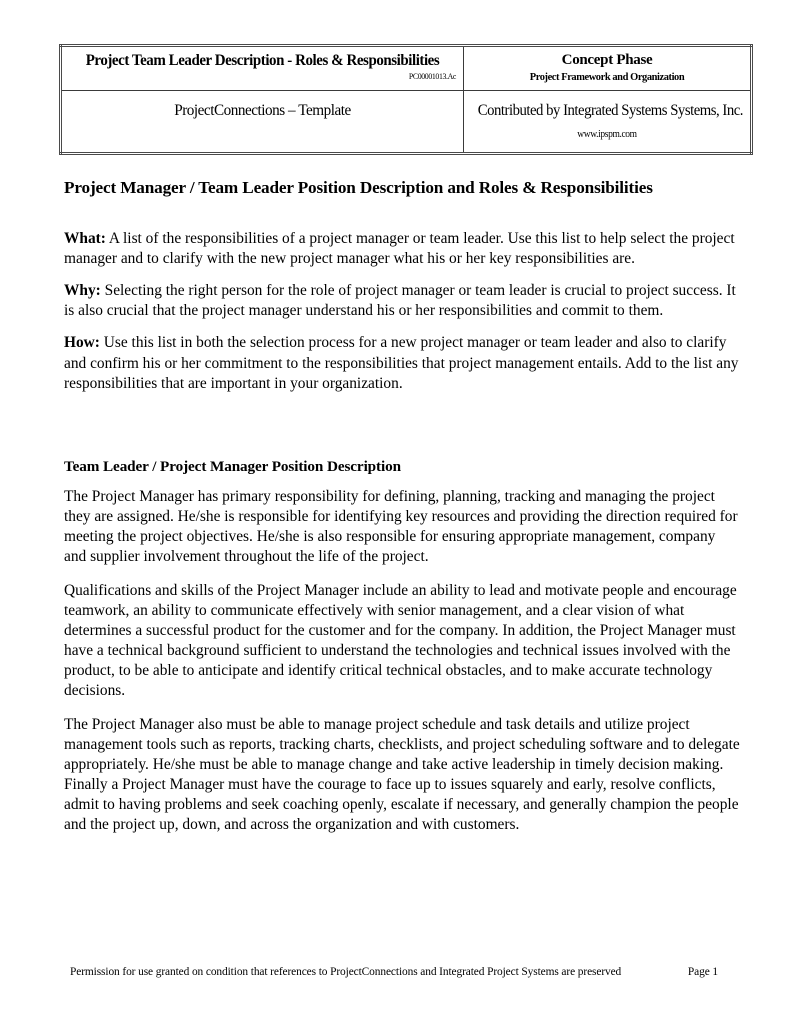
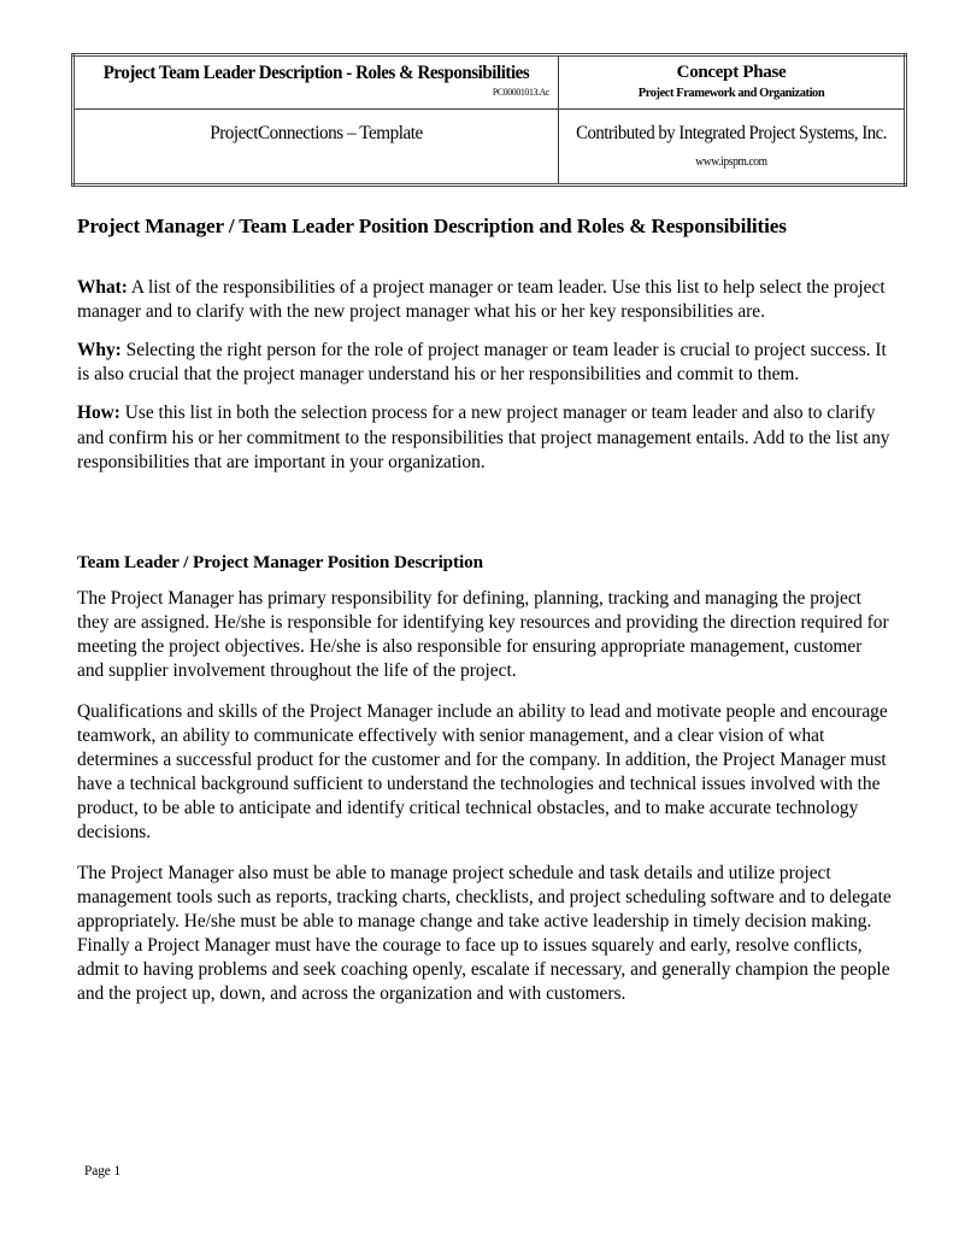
  Project Team Leader Description - Roles & Responsibilities PC00001013.Ac	Concept Phase Project Framework and Organization
- ProjectConnections – Template	Contributed by Integrated Systems Systems, Inc. www.ipspm.com
+ ProjectConnections – Template	Contributed by Integrated Project Systems, Inc. www.ipspm.com
  Project Manager / Team Leader Position Description and Roles & Responsibilities
  What: A list of the responsibilities of a project manager or team leader. Use this list to help select the project manager and to clarify with the new project manager what his or her key responsibilities are.
  Why: Selecting the right person for the role of project manager or team leader is crucial to project success. It is also crucial that the project manager understand his or her responsibilities and commit to them.
  How: Use this list in both the selection process for a new project manager or team leader and also to clarify and confirm his or her commitment to the responsibilities that project management entails. Add to the list any responsibilities that are important in your organization.
  Team Leader / Project Manager Position Description
- The Project Manager has primary responsibility for defining, planning, tracking and managing the project they are assigned. He/she is responsible for identifying key resources and providing the direction required for meeting the project objectives. He/she is also responsible for ensuring appropriate management, company and supplier involvement throughout the life of the project.
+ The Project Manager has primary responsibility for defining, planning, tracking and managing the project they are assigned. He/she is responsible for identifying key resources and providing the direction required for meeting the project objectives. He/she is also responsible for ensuring appropriate management, customer and supplier involvement throughout the life of the project.
  Qualifications and skills of the Project Manager include an ability to lead and motivate people and encourage teamwork, an ability to communicate effectively with senior management, and a clear vision of what determines a successful product for the customer and for the company. In addition, the Project Manager must have a technical background sufficient to understand the technologies and technical issues involved with the product, to be able to anticipate and identify critical technical obstacles, and to make accurate technology decisions.
  The Project Manager also must be able to manage project schedule and task details and utilize project management tools such as reports, tracking charts, checklists, and project scheduling software and to delegate appropriately. He/she must be able to manage change and take active leadership in timely decision making. Finally a Project Manager must have the courage to face up to issues squarely and early, resolve conflicts, admit to having problems and seek coaching openly, escalate if necessary, and generally champion the people and the project up, down, and across the organization and with customers.
- Permission for use granted on condition that references to ProjectConnections and Integrated Project Systems are preserved
  Page 1
